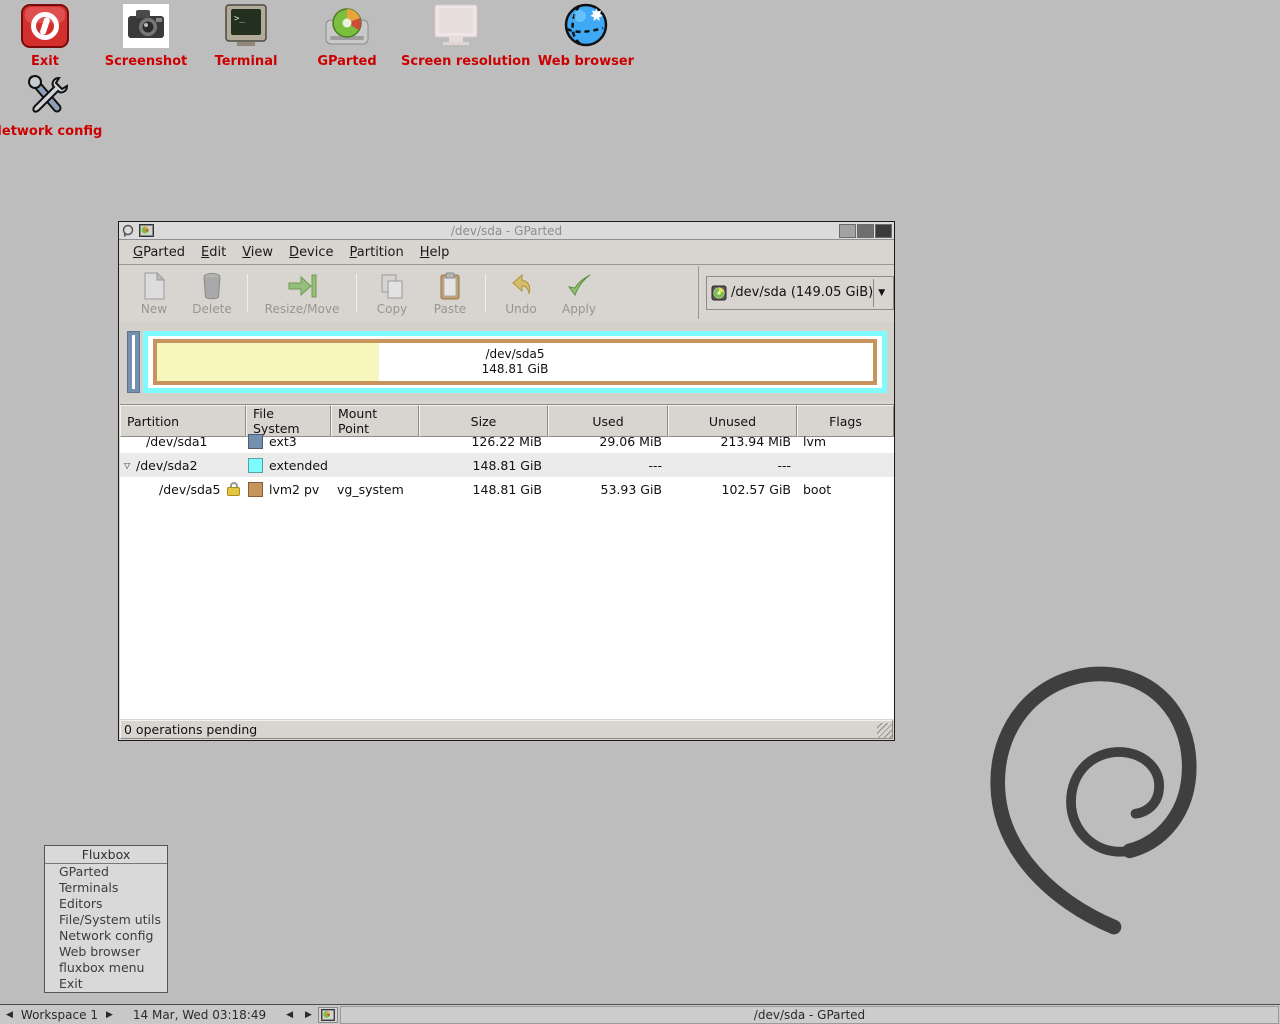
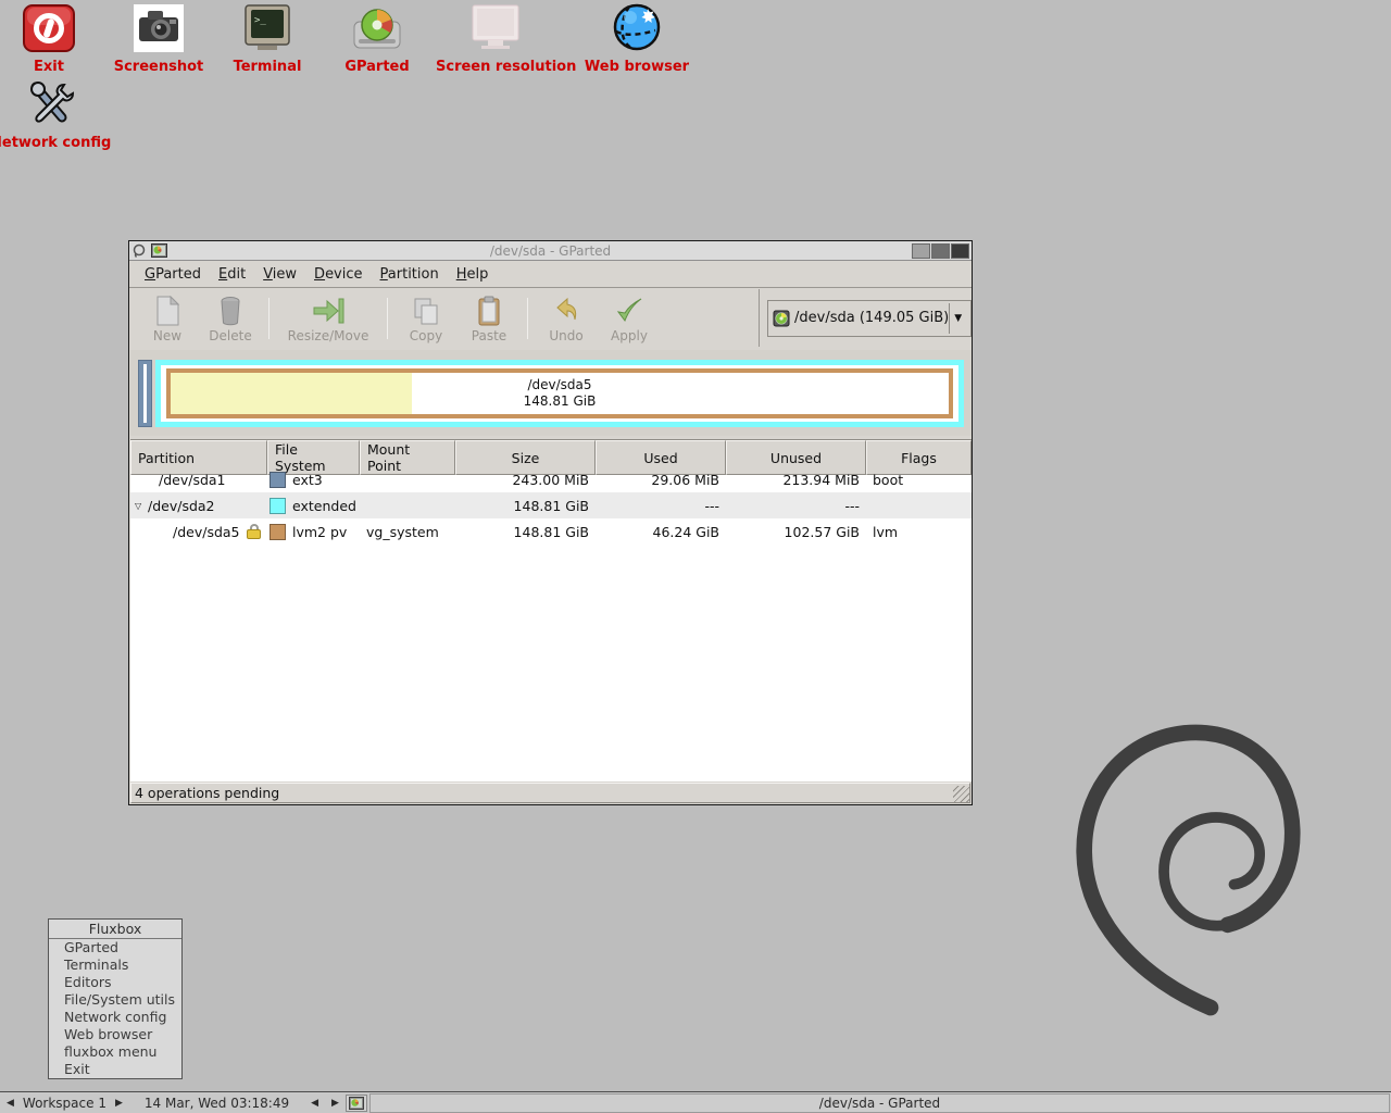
  Exit
  Screenshot
  >_
  Terminal
  GParted
  Screen resolution
  Web browser
  etwork config
  /dev/sda - GParted
  GParted
  Edit
  View
  Device
  Partition
  Help
  New
  Delete
  Resize/Move
  Copy
  Paste
  Undo
  Apply
  /dev/sda (149.05 GiB)
  ▼
  /dev/sda5
  148.81 GiB
  Partition
  File System
  Mount Point
  Size
  Used
  Unused
  Flags
  /dev/sda1
  ext3
- 126.22 MiB
+ 243.00 MiB
  29.06 MiB
  213.94 MiB
- lvm
+ boot
  ▽
  /dev/sda2
  extended
  148.81 GiB
  ---
  ---
  /dev/sda5
  lvm2 pv
  vg_system
  148.81 GiB
- 53.93 GiB
+ 46.24 GiB
  102.57 GiB
- boot
+ lvm
- 0 operations pending
+ 4 operations pending
  Fluxbox
  GParted
  Terminals
  Editors
  File/System utils
  Network config
  Web browser
  fluxbox menu
  Exit
  ◀
  Workspace 1
  ▶
  14 Mar, Wed 03:18:49
  ◀
  ▶
  /dev/sda - GParted
